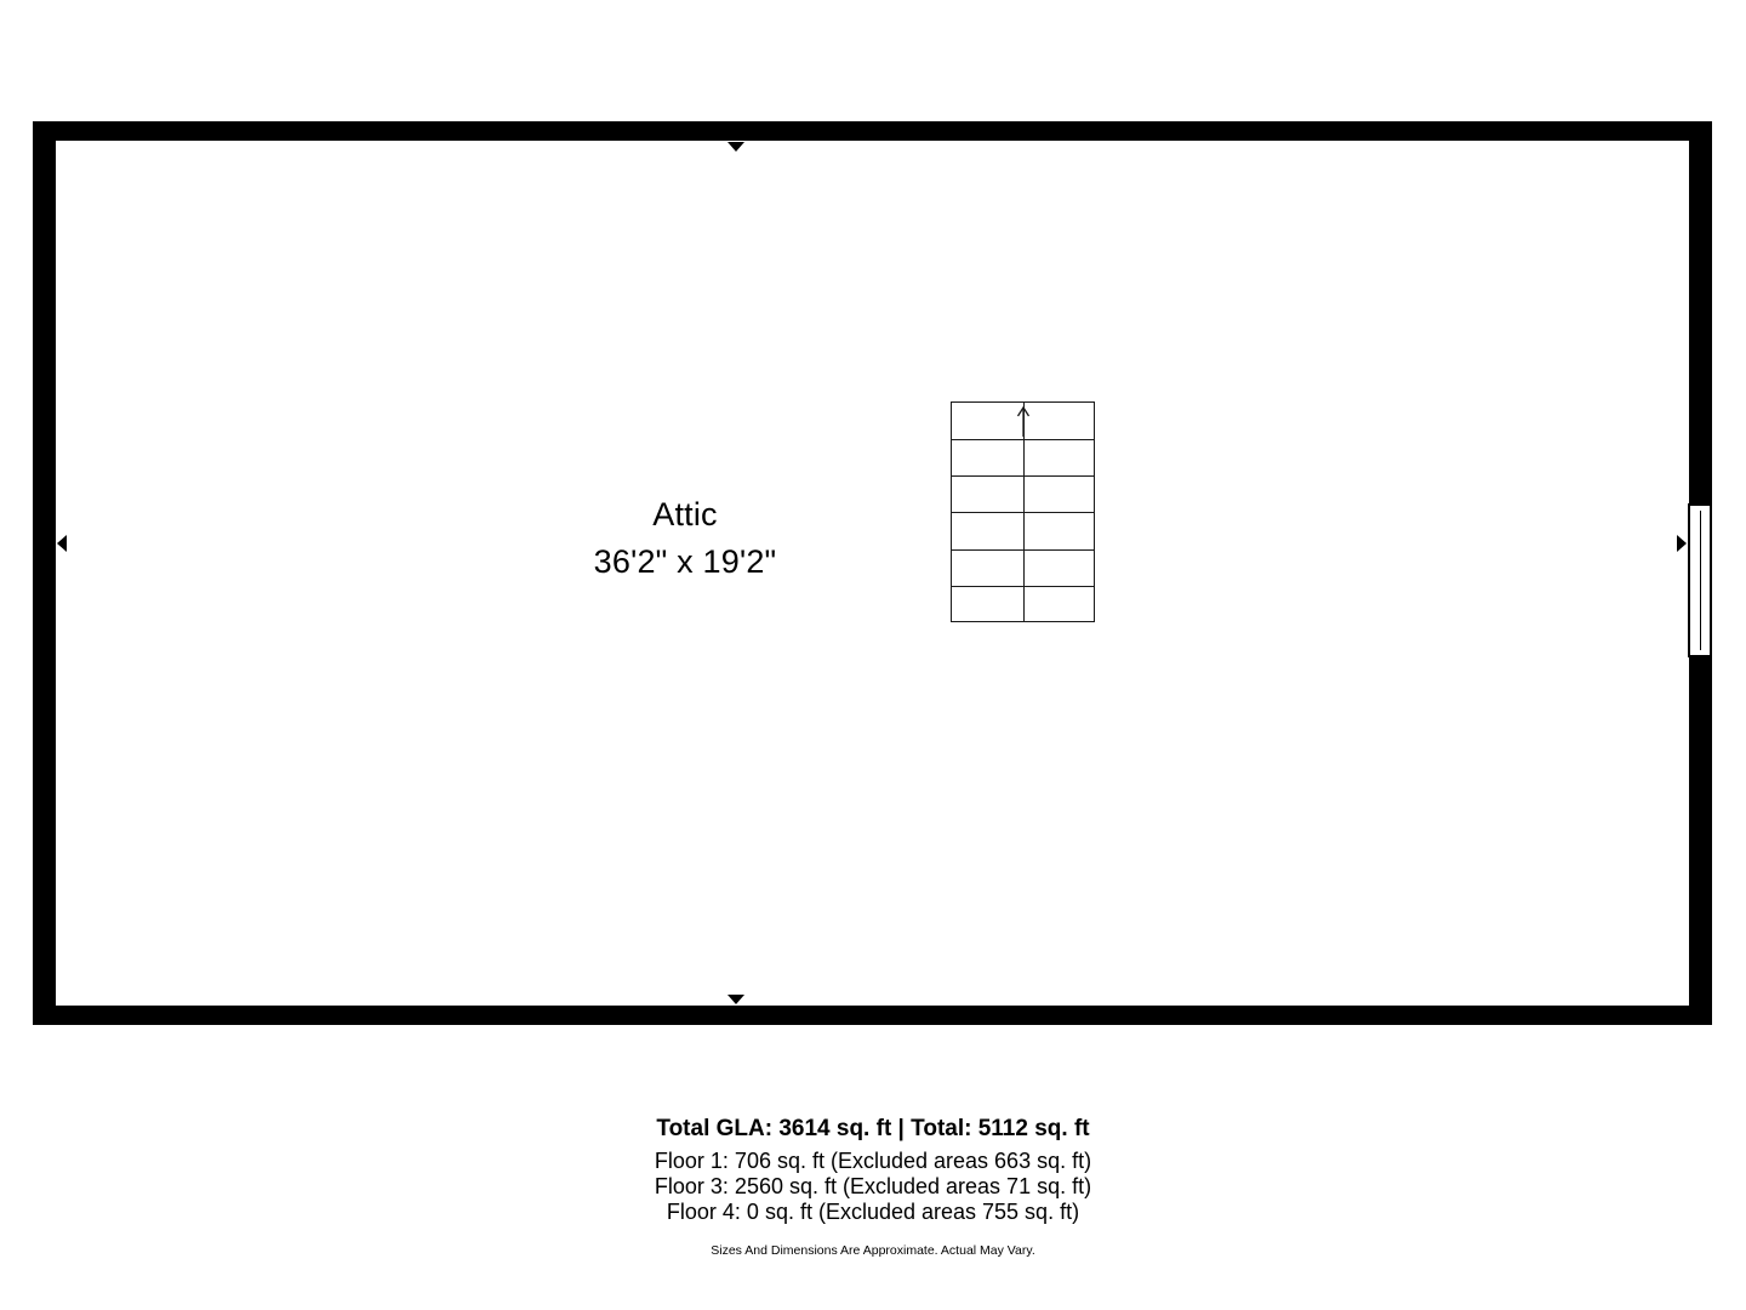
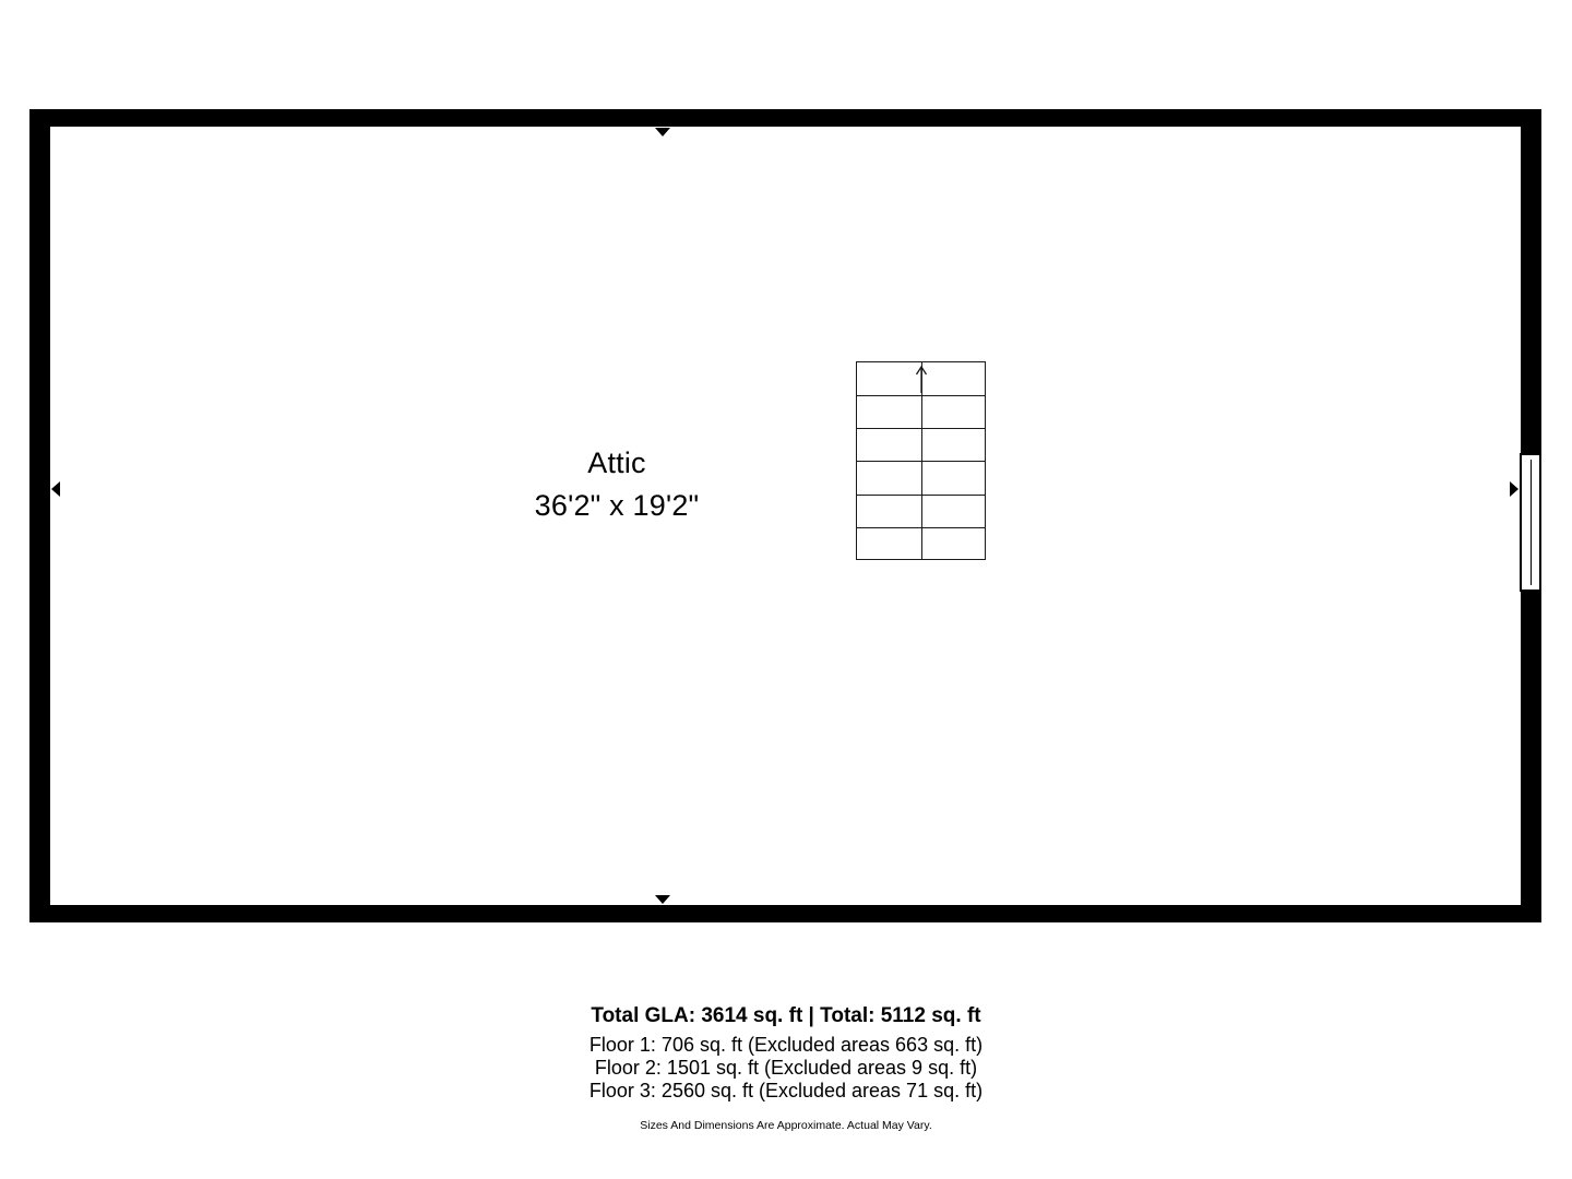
  Attic
  36'2" x 19'2"
  Total GLA: 3614 sq. ft | Total: 5112 sq. ft
  Floor 1: 706 sq. ft (Excluded areas 663 sq. ft)
+ Floor 2: 1501 sq. ft (Excluded areas 9 sq. ft)
  Floor 3: 2560 sq. ft (Excluded areas 71 sq. ft)
- Floor 4: 0 sq. ft (Excluded areas 755 sq. ft)
  Sizes And Dimensions Are Approximate. Actual May Vary.
